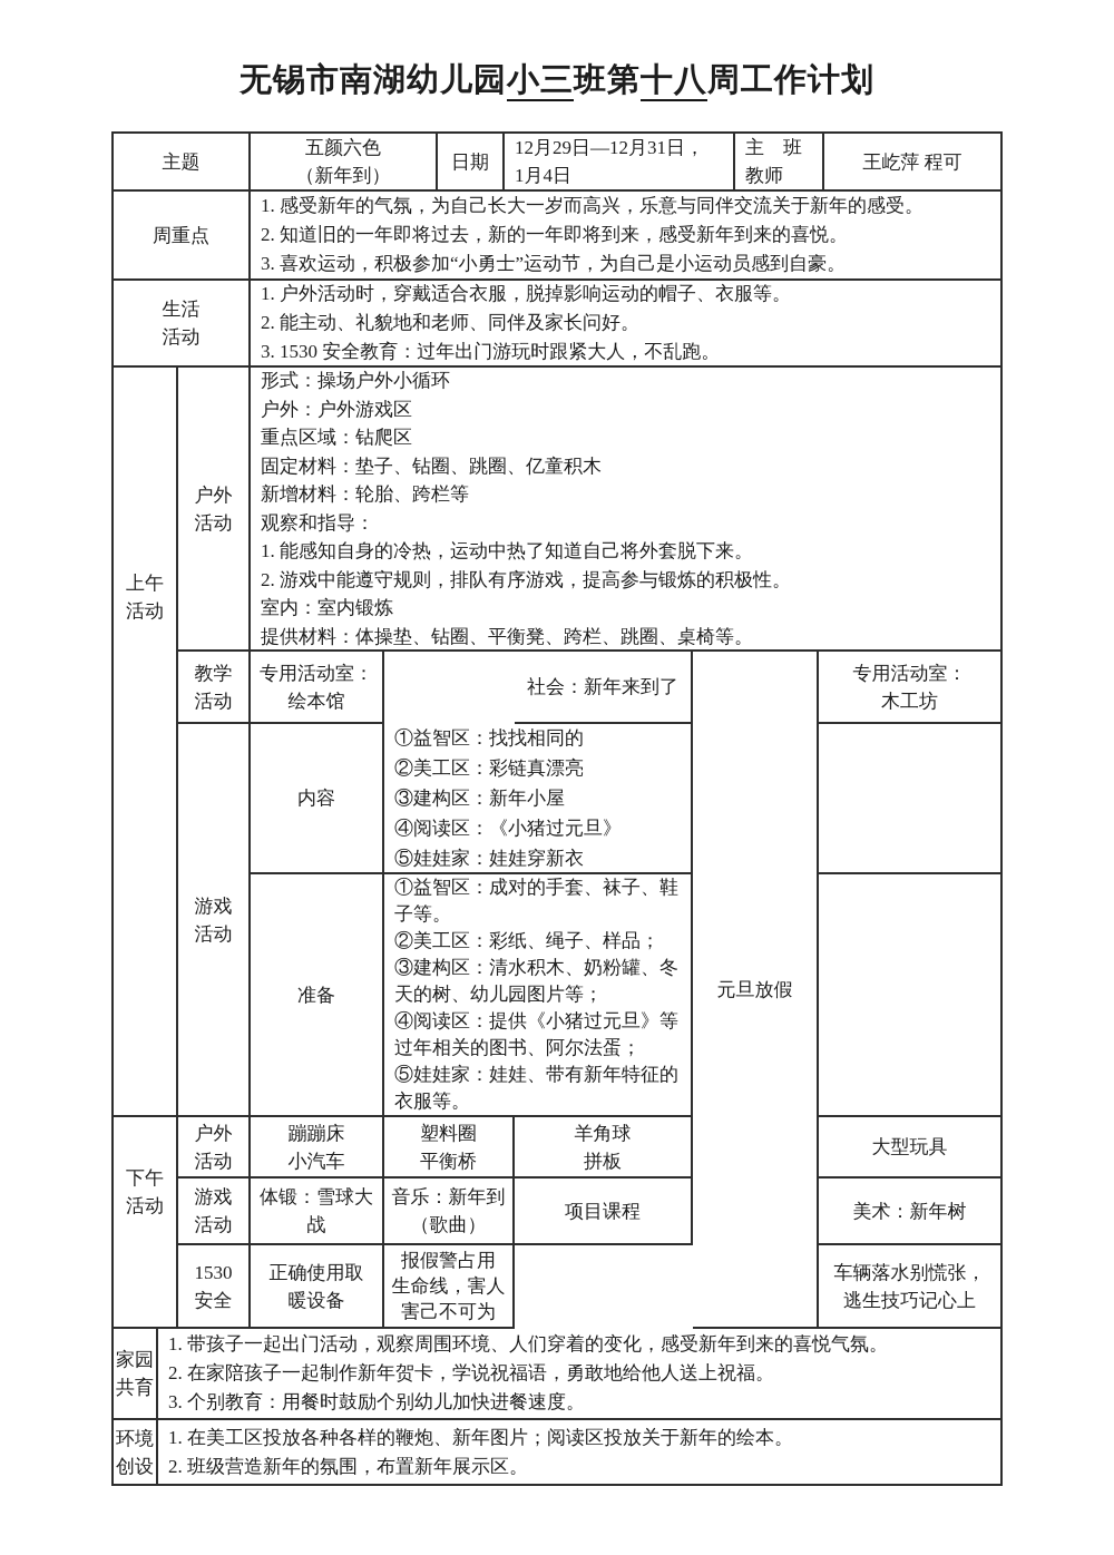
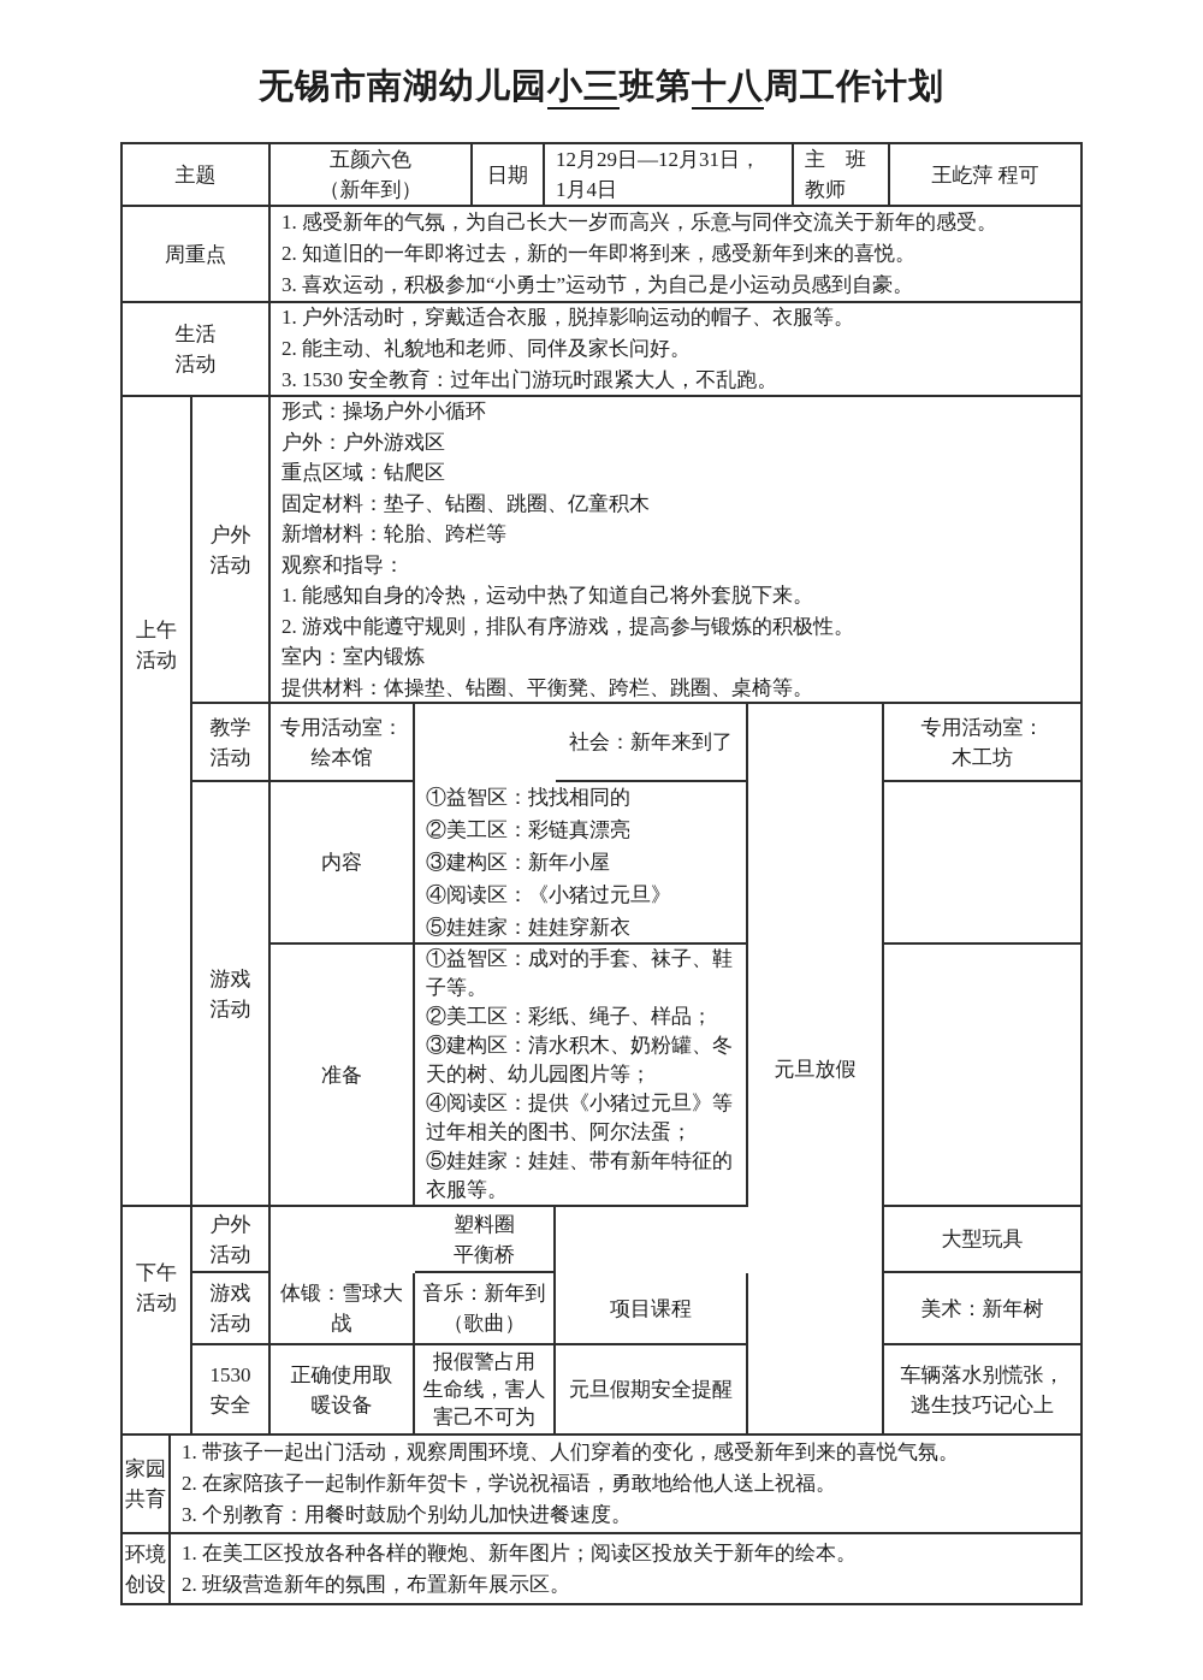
  无锡市南湖幼儿园小三班第十八周工作计划
  主题
  五颜六色
  （新年到）
  日期
  12月29日—12月31日，
  1月4日
  主 班
  教师
  王屹萍 程可
  周重点
  1. 感受新年的气氛，为自己长大一岁而高兴，乐意与同伴交流关于新年的感受。
  2. 知道旧的一年即将过去，新的一年即将到来，感受新年到来的喜悦。
  3. 喜欢运动，积极参加“小勇士”运动节，为自己是小运动员感到自豪。
  生活
  活动
  1. 户外活动时，穿戴适合衣服，脱掉影响运动的帽子、衣服等。
  2. 能主动、礼貌地和老师、同伴及家长问好。
  3. 1530 安全教育：过年出门游玩时跟紧大人，不乱跑。
  上午
  活动
  户外
  活动
  形式：操场户外小循环
  户外：户外游戏区
  重点区域：钻爬区
  固定材料：垫子、钻圈、跳圈、亿童积木
  新增材料：轮胎、跨栏等
  观察和指导：
  1. 能感知自身的冷热，运动中热了知道自己将外套脱下来。
  2. 游戏中能遵守规则，排队有序游戏，提高参与锻炼的积极性。
  室内：室内锻炼
  提供材料：体操垫、钻圈、平衡凳、跨栏、跳圈、桌椅等。
  教学
  活动
  专用活动室：
  绘本馆
  社会：新年来到了
  专用活动室：
  木工坊
  游戏
  活动
  内容
  ①益智区：找找相同的
  ②美工区：彩链真漂亮
  ③建构区：新年小屋
  ④阅读区：《小猪过元旦》
  ⑤娃娃家：娃娃穿新衣
  准备
  ①益智区：成对的手套、袜子、鞋子等。
  ②美工区：彩纸、绳子、样品；
  ③建构区：清水积木、奶粉罐、冬天的树、幼儿园图片等；
  ④阅读区：提供《小猪过元旦》等过年相关的图书、阿尔法蛋；
  ⑤娃娃家：娃娃、带有新年特征的衣服等。
  元旦放假
  下午
  活动
  户外
  活动
- 蹦蹦床
- 小汽车
  塑料圈
  平衡桥
- 羊角球
- 拼板
  大型玩具
  游戏
  活动
  体锻：雪球大
  战
  音乐：新年到
  （歌曲）
  项目课程
  美术：新年树
  1530
  安全
  正确使用取
  暖设备
  报假警占用
  生命线，害人
  害己不可为
+ 元旦假期安全提醒
  车辆落水别慌张，
  逃生技巧记心上
  家园
  共育
  1. 带孩子一起出门活动，观察周围环境、人们穿着的变化，感受新年到来的喜悦气氛。
  2. 在家陪孩子一起制作新年贺卡，学说祝福语，勇敢地给他人送上祝福。
  3. 个别教育：用餐时鼓励个别幼儿加快进餐速度。
  环境
  创设
  1. 在美工区投放各种各样的鞭炮、新年图片；阅读区投放关于新年的绘本。
  2. 班级营造新年的氛围，布置新年展示区。
